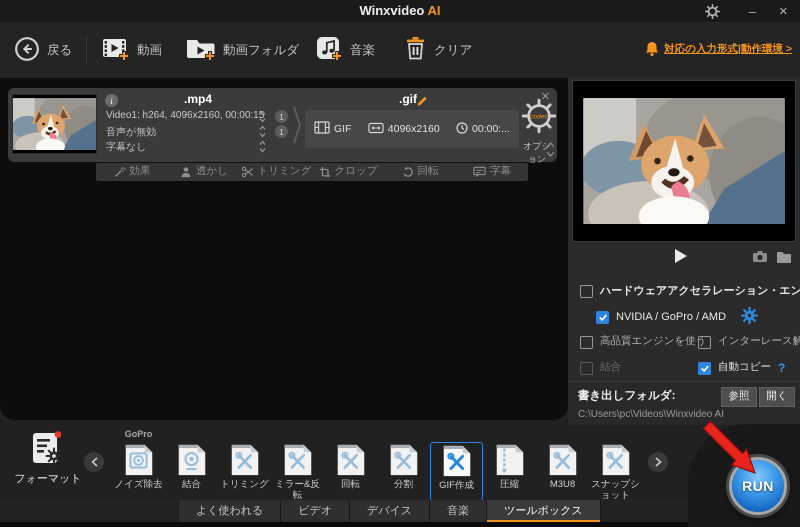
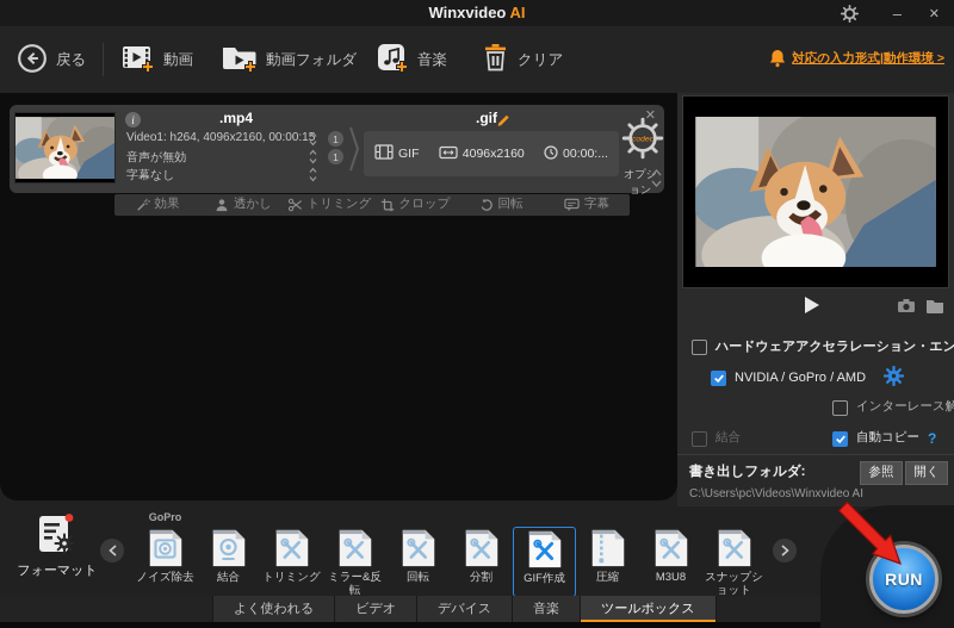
  Winxvideo AI
  –
  ✕
  戻る
  動画
  動画フォルダ
  音楽
  クリア
  対応の入力形式|動作環境 >
  ✕
  i
  .mp4
  Video1: h264, 4096x2160, 00:00:15
  1
  音声が無効
  1
  字幕なし
  .gif
  GIF
  4096x2160
  00:00:...
  オプション
  効果
  透かし
  トリミング
  クロップ
  回転
  字幕
  ハードウェアアクセラレーション・エン
  NVIDIA / GoPro / AMD
- 高品質エンジンを使う
  インターレース解
  結合
  自動コピー
  ?
  書き出しフォルダ:
  参照
  開く
  C:\Users\pc\Videos\Winxvideo AI
  フォーマット
  GoPro
  ノイズ除去
  結合
  トリミング
  ミラー&反転
  回転
  分割
  GIF作成
  圧縮
  M3U8
  スナップショット
  よく使われる
  ビデオ
  デバイス
  音楽
  ツールボックス
  RUN
